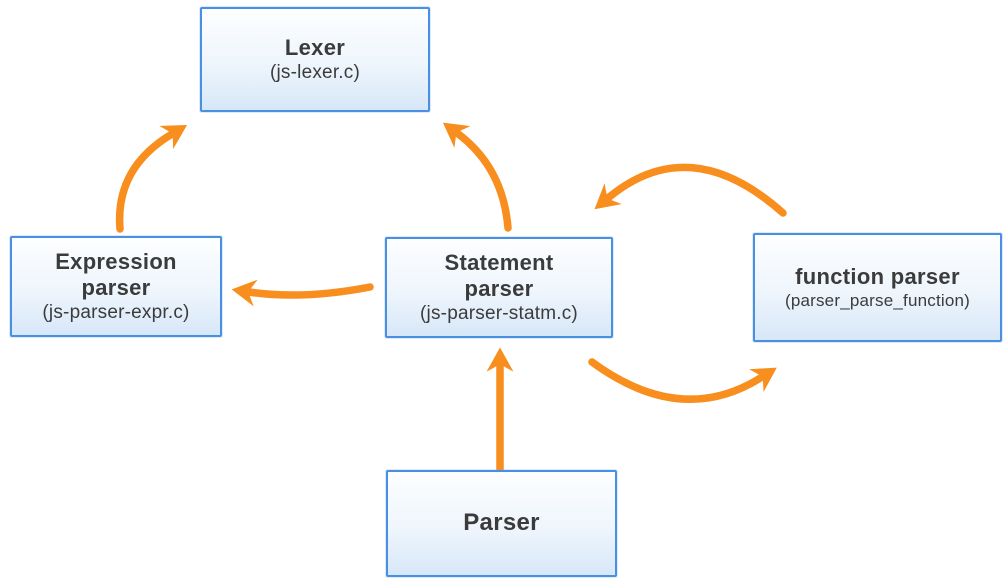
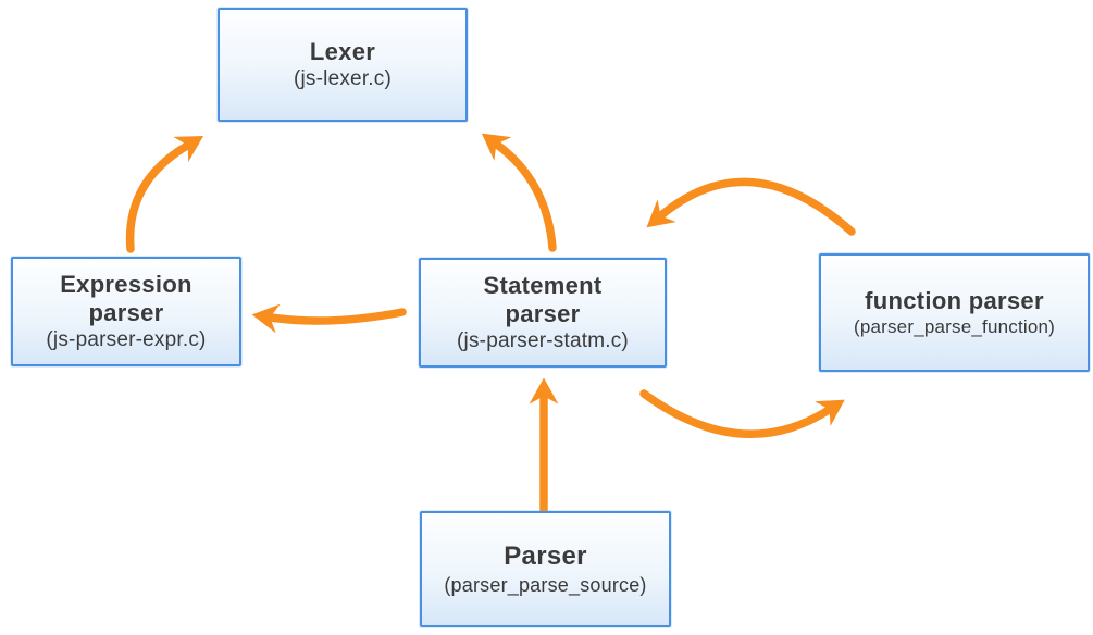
  Lexer
  (js-lexer.c)
  Expression
  parser
  (js-parser-expr.c)
  Statement
  parser
  (js-parser-statm.c)
  function parser
  (parser_parse_function)
  Parser
+ (parser_parse_source)
